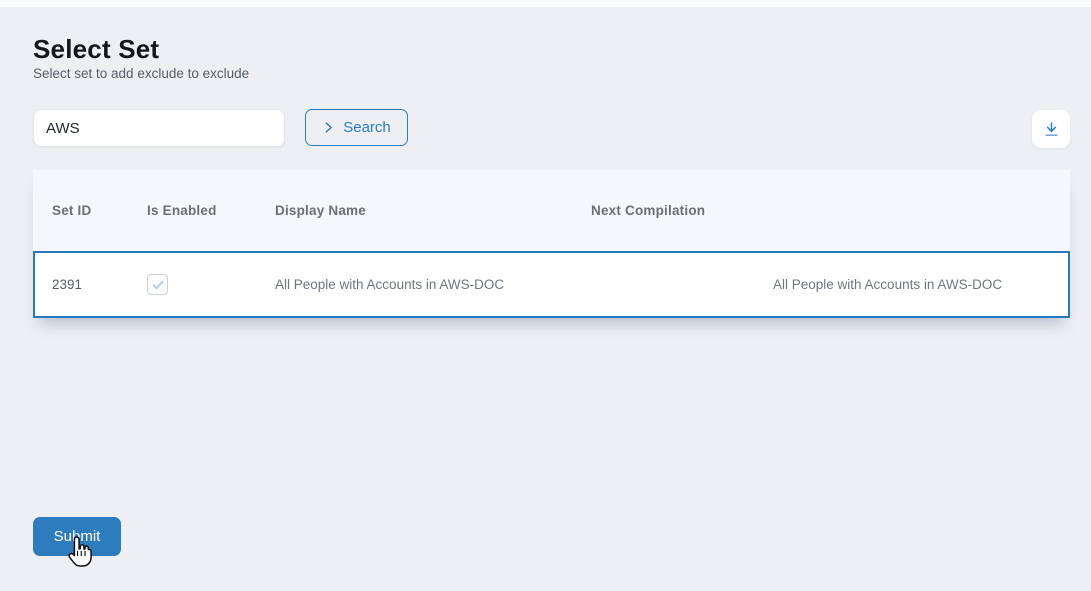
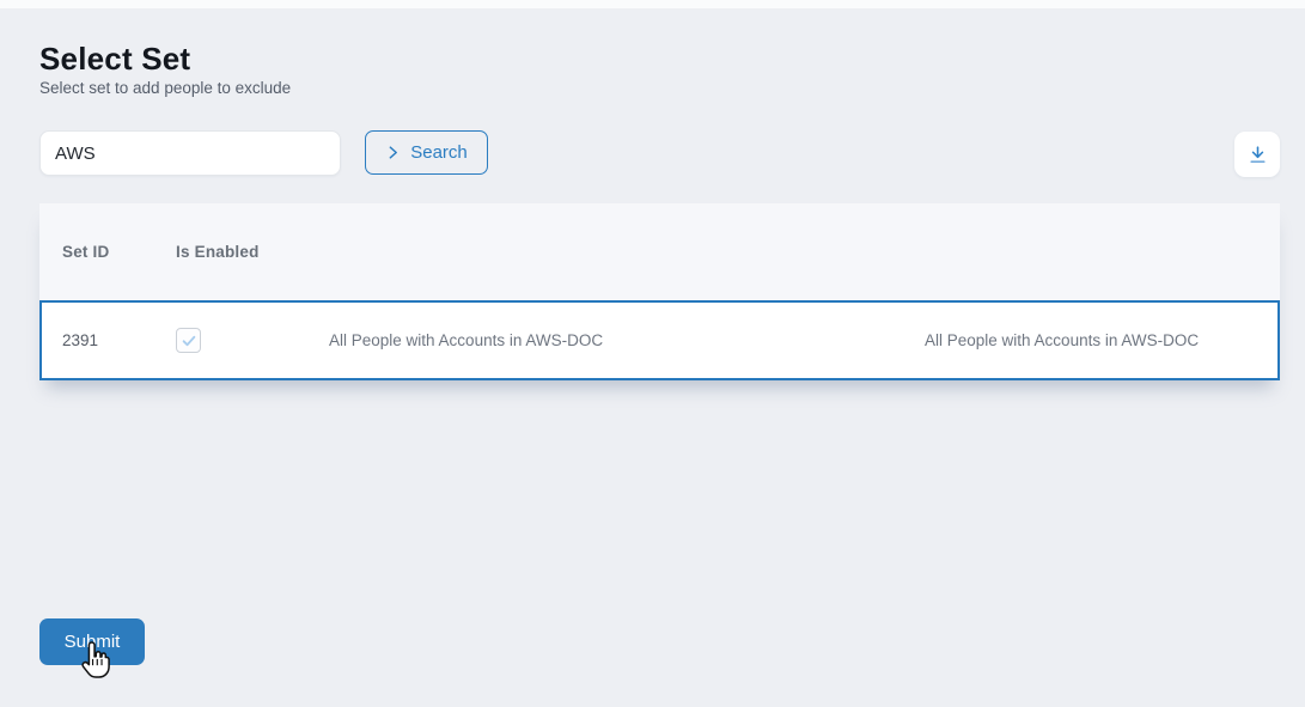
  Select Set
- Select set to add exclude to exclude
+ Select set to add people to exclude
  AWS
  Search
  Set ID
  Is Enabled
- Display Name
- Next Compilation
  2391
  All People with Accounts in AWS-DOC
  All People with Accounts in AWS-DOC
  Sumit
